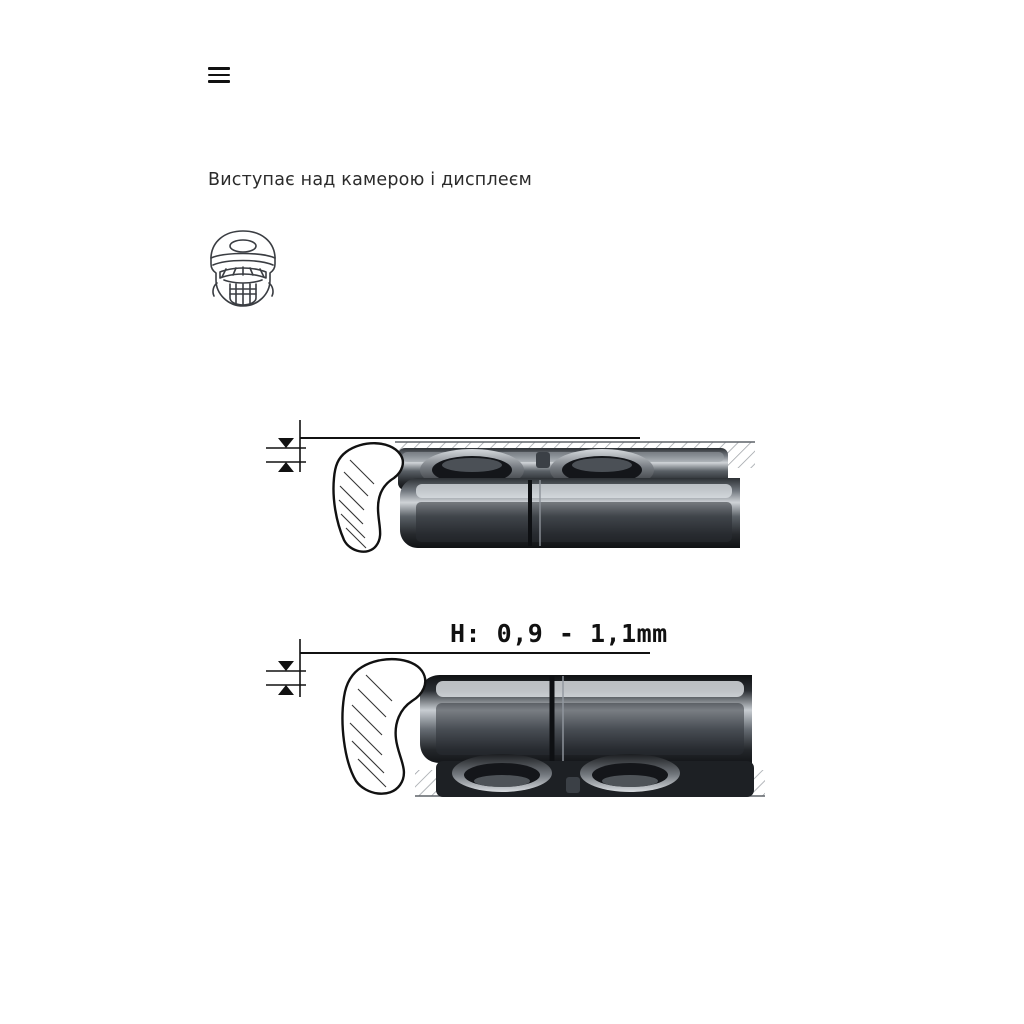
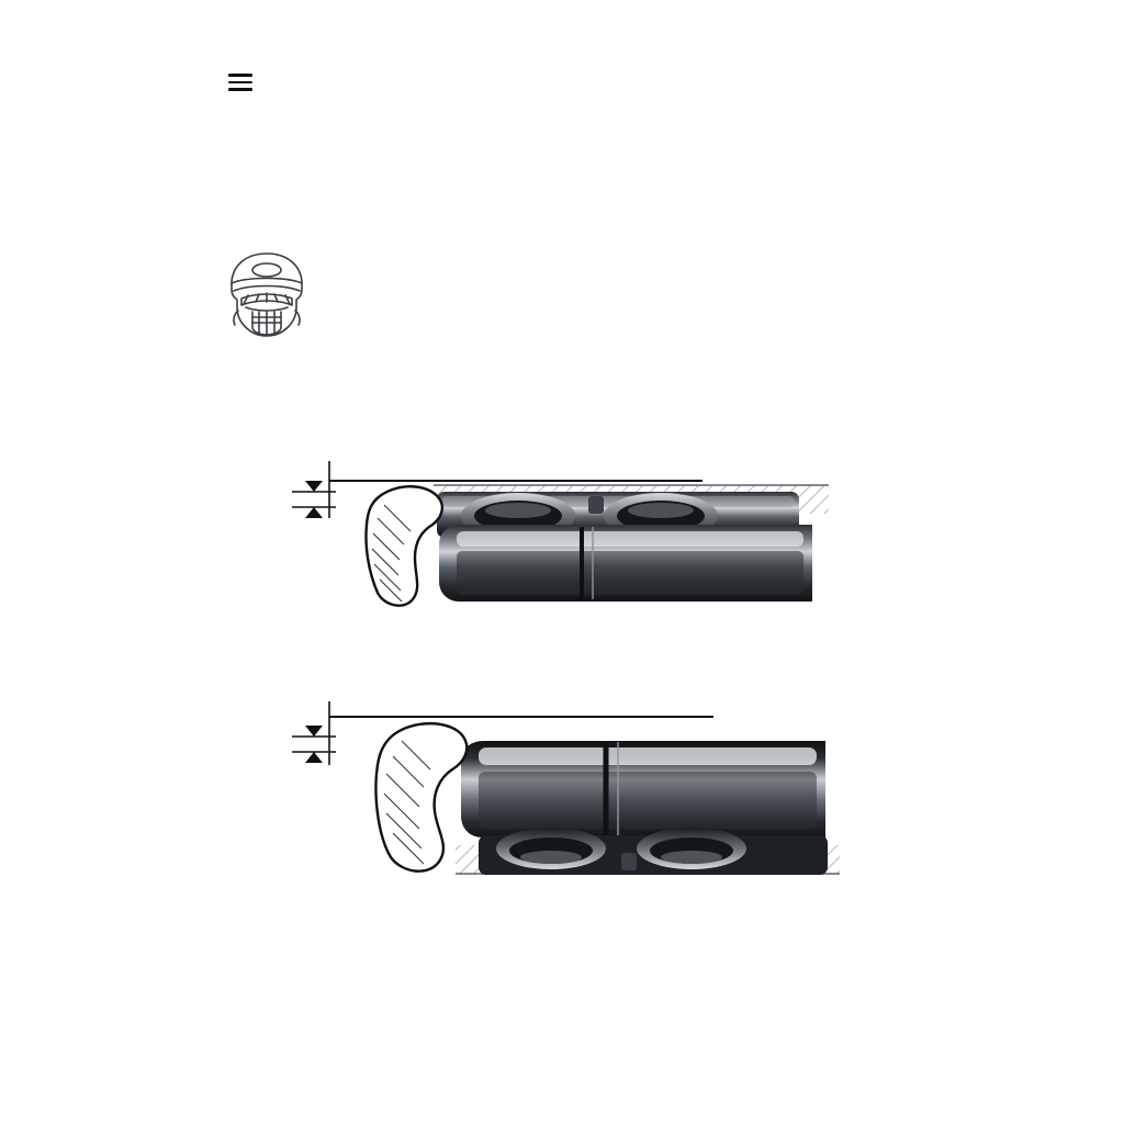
- Виступає над камерою і дисплеєм
- H: 0,9 - 1,1mm
